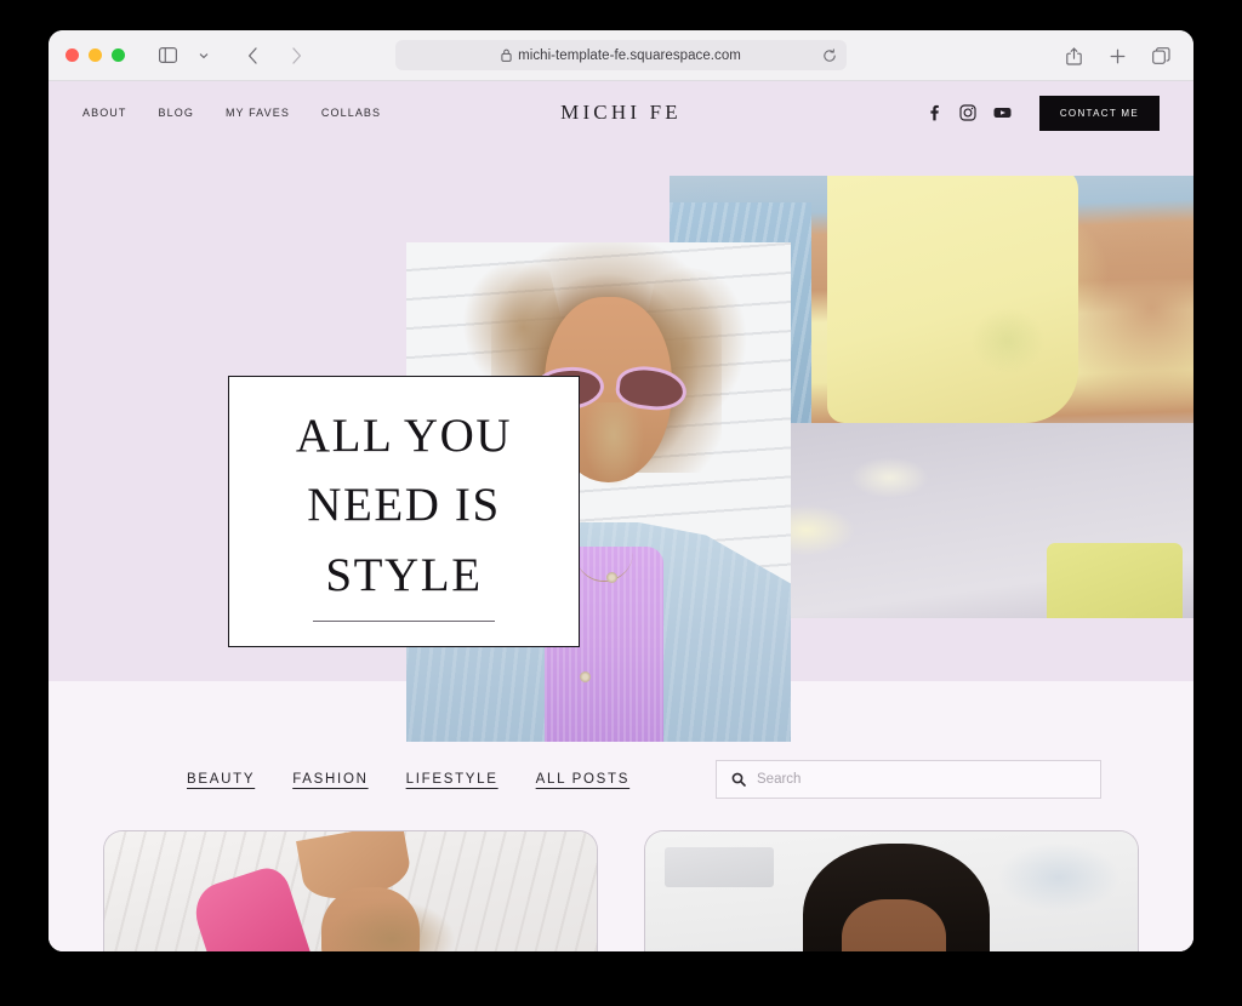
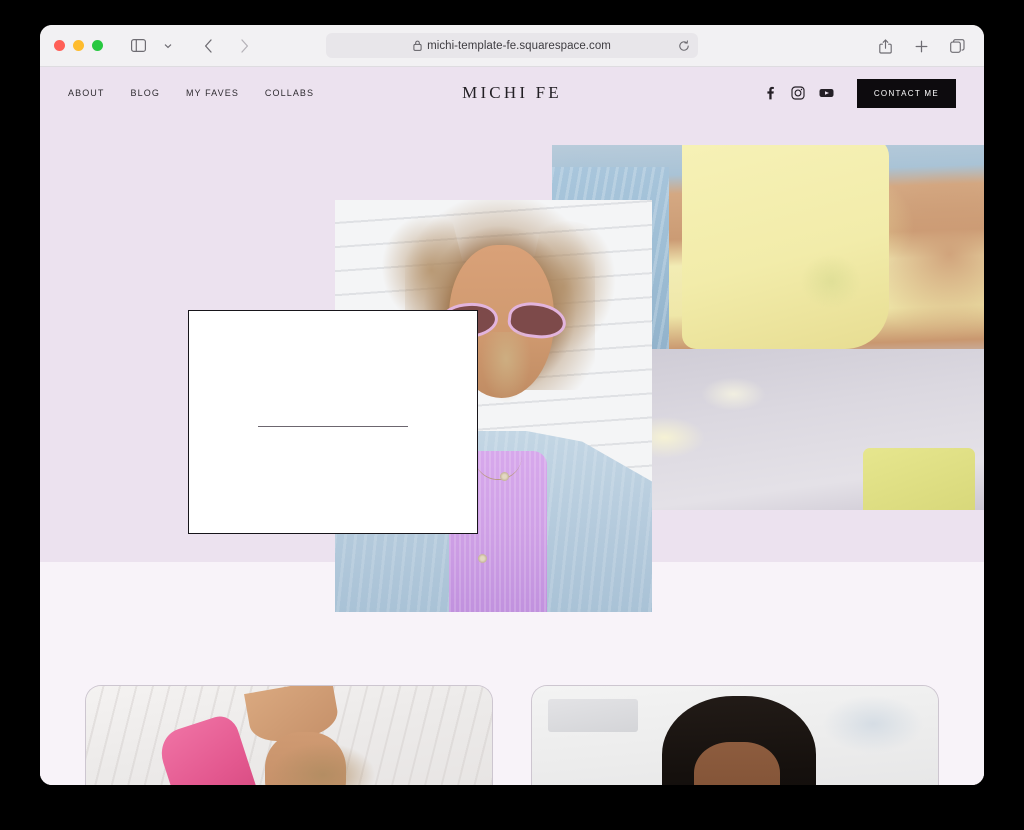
  michi-template-fe.squarespace.com
  ABOUT
  BLOG
  MY FAVES
  COLLABS
  MICHI FE
  CONTACT ME
- ALL YOU
- NEED IS
- STYLE
- BEAUTY
- FASHION
- LIFESTYLE
- ALL POSTS
- Search
